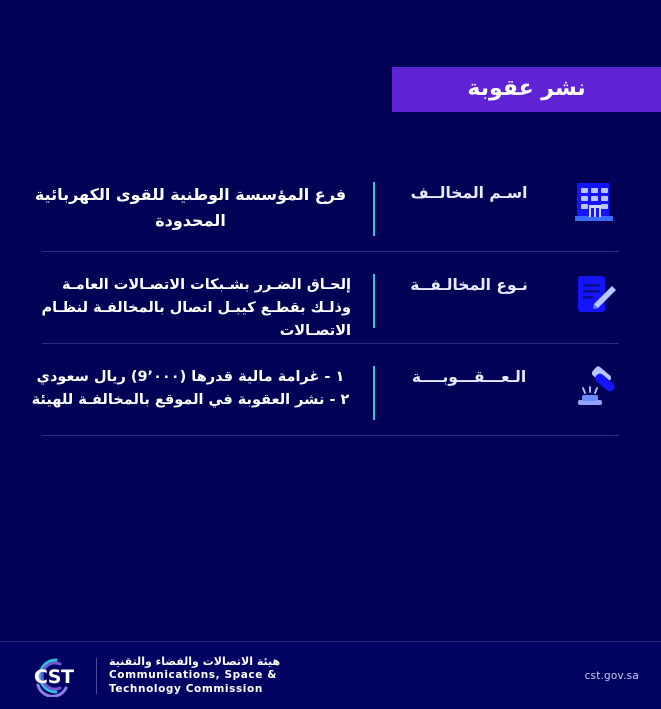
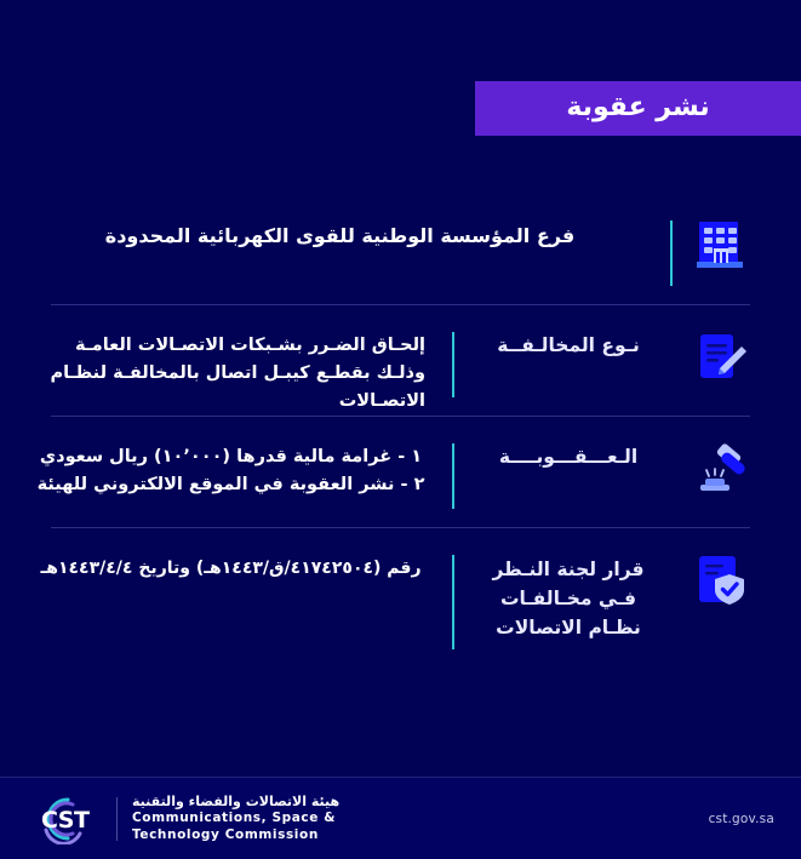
  نشر عقوبة
- اسـم المخالــف
  فرع المؤسسة الوطنية للقوى الكهربائية المحدودة
  نـوع المخالـفــة
  إلحـاق الضـرر بشـبكات الاتصـالات العامـة وذلـك بقطـع كيبـل اتصال بالمخالفـة لنظـام الاتصـالات
  الـعـــقـــوبــــة
- ١ - غرامة مالية قدرها (9٬٠٠٠) ريال سعودي
+ ١ - غرامة مالية قدرها (١٠٬٠٠٠) ريال سعودي
- ٢ - نشر العقوبة في الموقع بالمخالفـة للهيئة
+ ٢ - نشر العقوبة في الموقع الالكتروني للهيئة
+ قرار لجنة النـظر
+ فـي مخـالفـات
+ نظـام الاتصالات
+ رقم (٤١٧٤٢٥٠٤/ق/١٤٤٣هـ) وتاريخ ١٤٤٣/٤/٤هـ
  CST
  هيئة الاتصالات والفضاء والتقنية
  Communications, Space &
  Technology Commission
  cst.gov.sa
